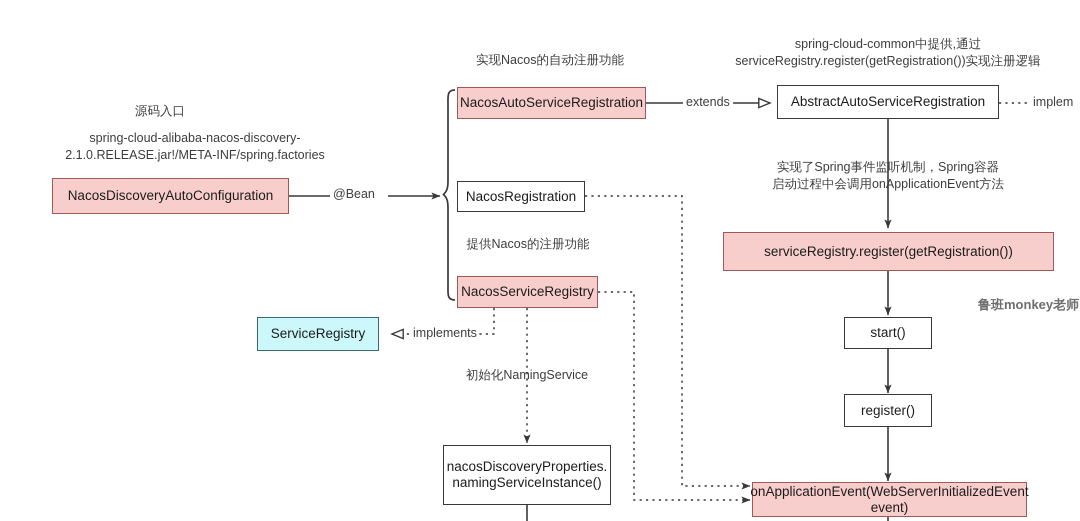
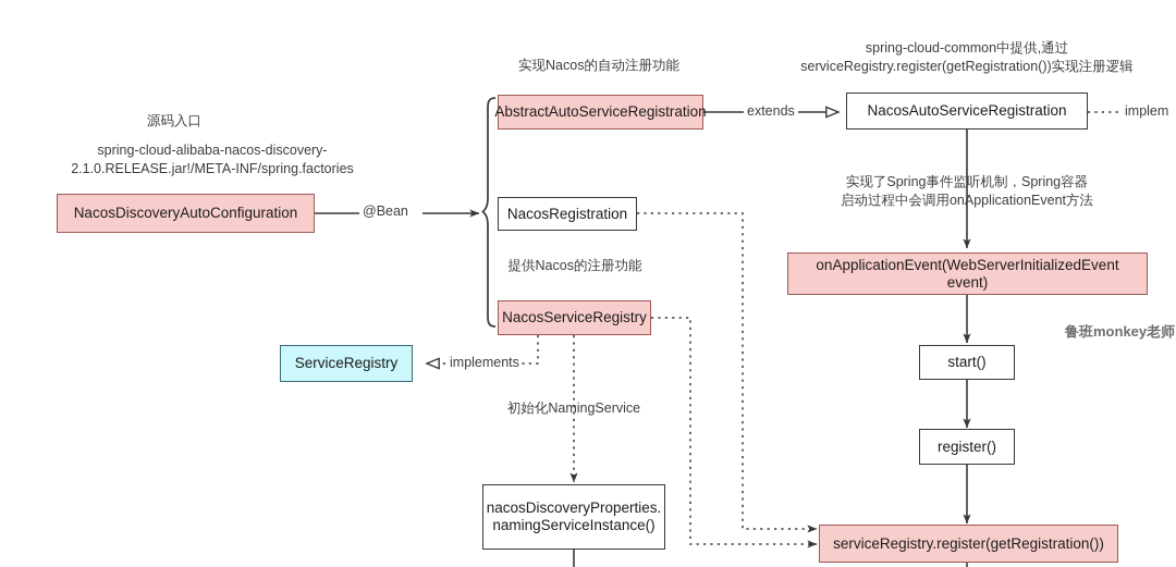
  源码入口
  spring-cloud-alibaba-nacos-discovery-
  2.1.0.RELEASE.jar!/META-INF/spring.factories
  实现Nacos的自动注册功能
  提供Nacos的注册功能
  spring-cloud-common中提供,通过
  serviceRegistry.register(getRegistration())实现注册逻辑
  实现了Spring事件监听机制，Spring容器
  启动过程中会调用onApplicationEvent方法
  初始化NamingService
  @Bean
  extends
  implem
  implements
  NacosDiscoveryAutoConfiguration
- NacosAutoServiceRegistration
+ AbstractAutoServiceRegistration
  NacosRegistration
  NacosServiceRegistry
  ServiceRegistry
- AbstractAutoServiceRegistration
+ NacosAutoServiceRegistration
- serviceRegistry.register(getRegistration())
+ onApplicationEvent(WebServerInitializedEvent event)
  start()
  register()
- onApplicationEvent(WebServerInitializedEvent event)
+ serviceRegistry.register(getRegistration())
  nacosDiscoveryProperties.
  namingServiceInstance()
  鲁班monkey老师
